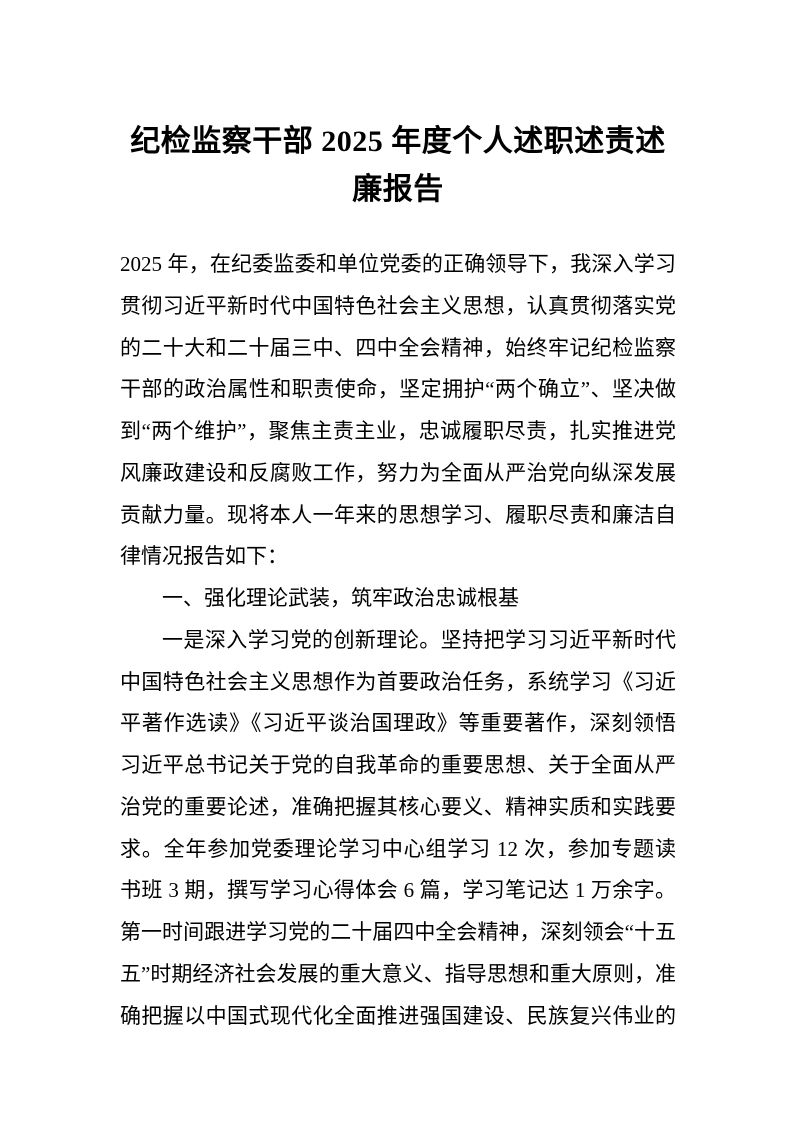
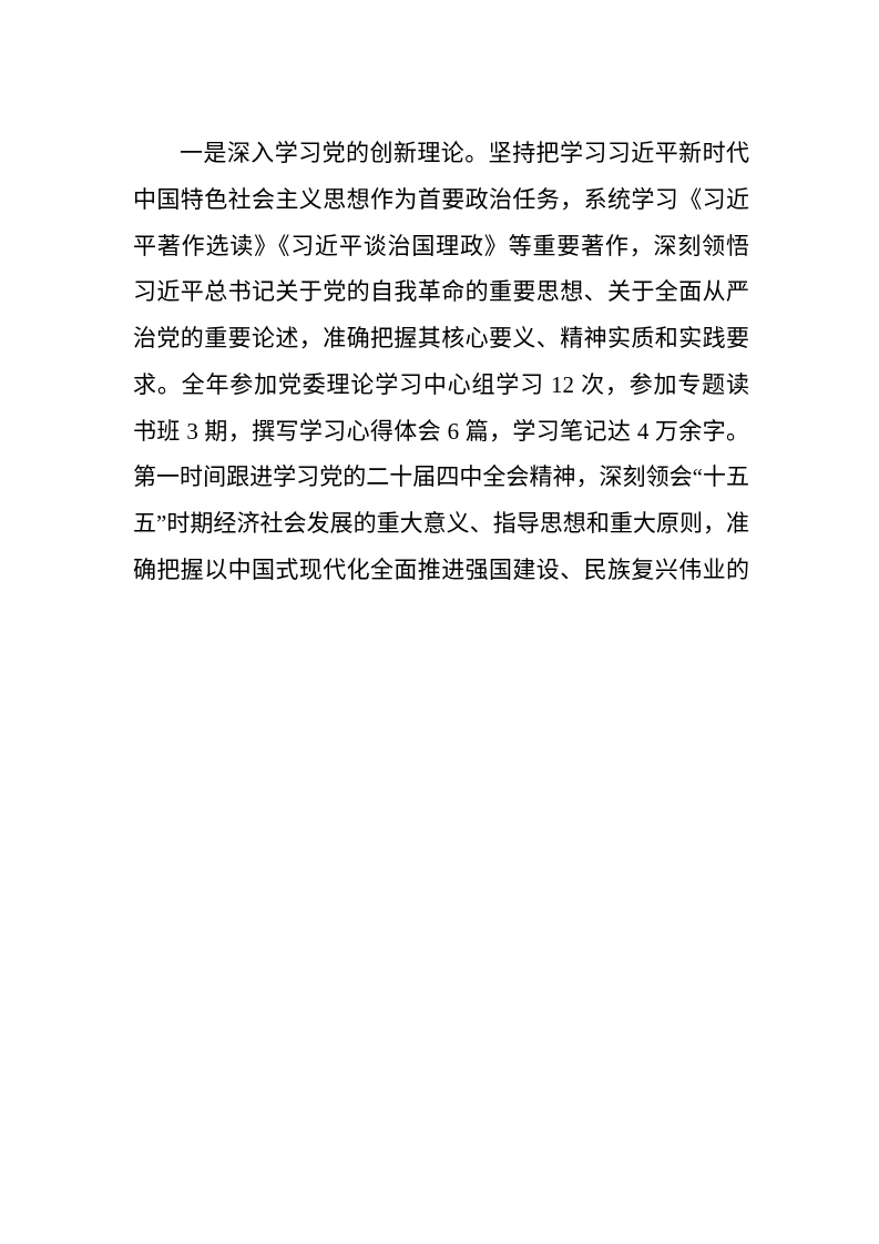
- 纪检监察干部 2025 年度个人述职述责述廉报告
- 2025 年，在纪委监委和单位党委的正确领导下，我深入学习贯彻习近平新时代中国特色社会主义思想，认真贯彻落实党的二十大和二十届三中、四中全会精神，始终牢记纪检监察干部的政治属性和职责使命，坚定拥护“两个确立”、坚决做到“两个维护”，聚焦主责主业，忠诚履职尽责，扎实推进党风廉政建设和反腐败工作，努力为全面从严治党向纵深发展贡献力量。现将本人一年来的思想学习、履职尽责和廉洁自律情况报告如下：
- 一、强化理论武装，筑牢政治忠诚根基
- 一是深入学习党的创新理论。坚持把学习习近平新时代中国特色社会主义思想作为首要政治任务，系统学习《习近平著作选读》《习近平谈治国理政》等重要著作，深刻领悟习近平总书记关于党的自我革命的重要思想、关于全面从严治党的重要论述，准确把握其核心要义、精神实质和实践要求。全年参加党委理论学习中心组学习 12 次，参加专题读书班 3 期，撰写学习心得体会 6 篇，学习笔记达 1 万余字。第一时间跟进学习党的二十届四中全会精神，深刻领会“十五五”时期经济社会发展的重大意义、指导思想和重大原则，准确把握以中国式现代化全面推进强国建设、民族复兴伟业的
+ 一是深入学习党的创新理论。坚持把学习习近平新时代中国特色社会主义思想作为首要政治任务，系统学习《习近平著作选读》《习近平谈治国理政》等重要著作，深刻领悟习近平总书记关于党的自我革命的重要思想、关于全面从严治党的重要论述，准确把握其核心要义、精神实质和实践要求。全年参加党委理论学习中心组学习 12 次，参加专题读书班 3 期，撰写学习心得体会 6 篇，学习笔记达 4 万余字。第一时间跟进学习党的二十届四中全会精神，深刻领会“十五五”时期经济社会发展的重大意义、指导思想和重大原则，准确把握以中国式现代化全面推进强国建设、民族复兴伟业的
